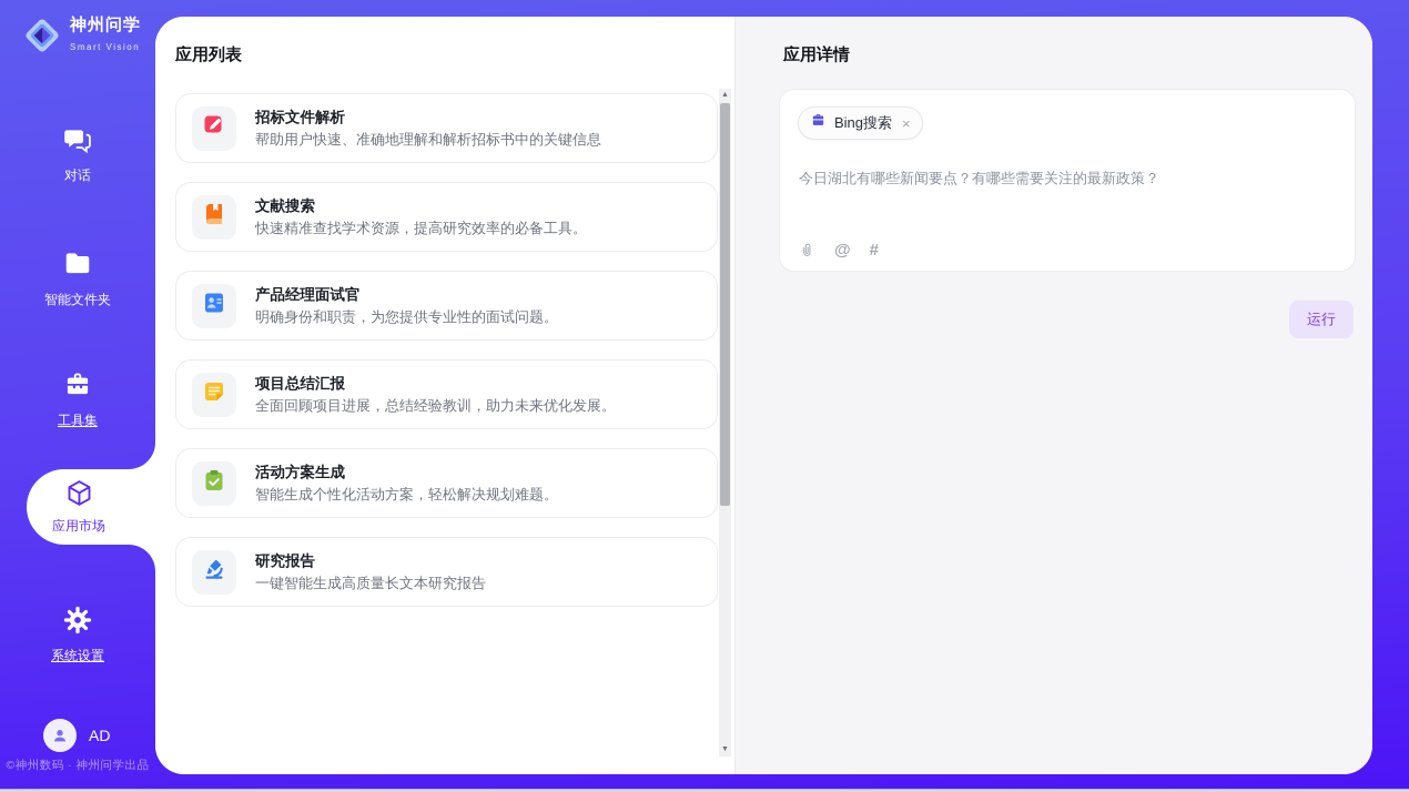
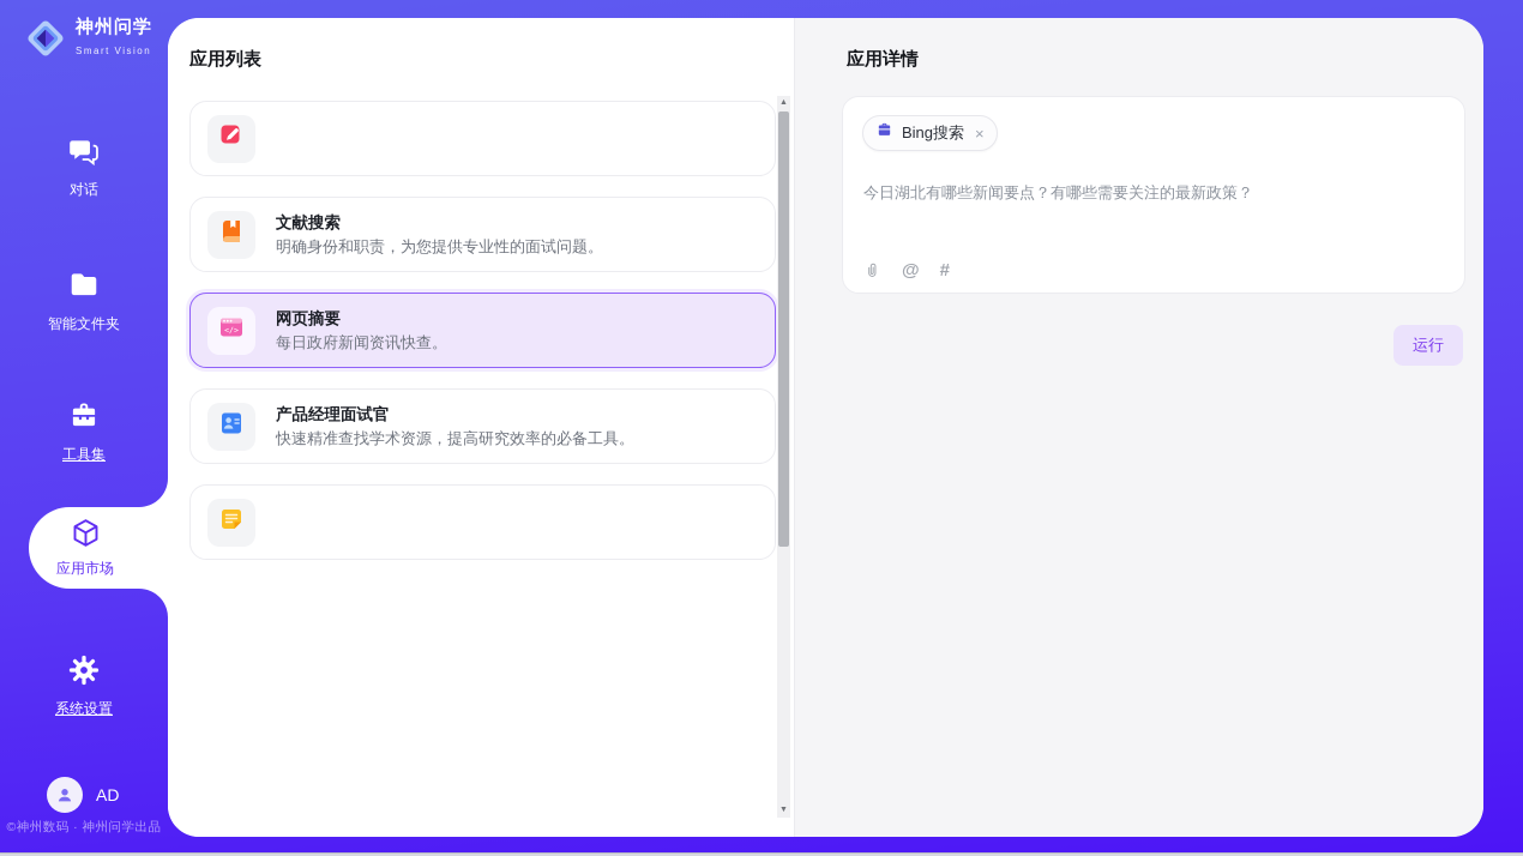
  神州问学 Smart Vision
  对话
  智能文件夹
  工具集
  应用市场
  系统设置
  AD
  ©神州数码 · 神州问学出品
  应用列表
- 招标文件解析
- 帮助用户快速、准确地理解和解析招标书中的关键信息
  文献搜索
- 快速精准查找学术资源，提高研究效率的必备工具。
+ 明确身份和职责，为您提供专业性的面试问题。
+ </>
+ 网页摘要
+ 每日政府新闻资讯快查。
  产品经理面试官
- 明确身份和职责，为您提供专业性的面试问题。
+ 快速精准查找学术资源，提高研究效率的必备工具。
- 项目总结汇报
- 全面回顾项目进展，总结经验教训，助力未来优化发展。
- 活动方案生成
- 智能生成个性化活动方案，轻松解决规划难题。
- 研究报告
- 一键智能生成高质量长文本研究报告
  应用详情
  Bing搜索
  ×
  今日湖北有哪些新闻要点？有哪些需要关注的最新政策？
  @
  #
  运行
